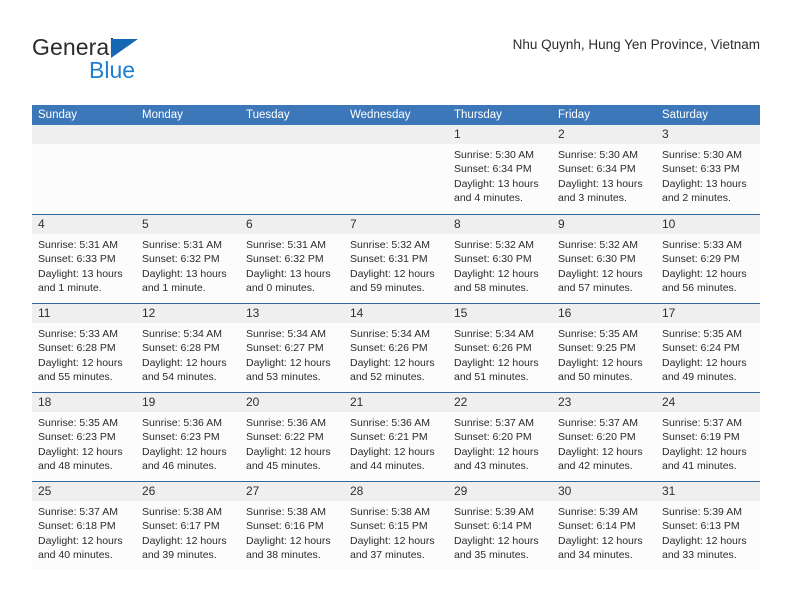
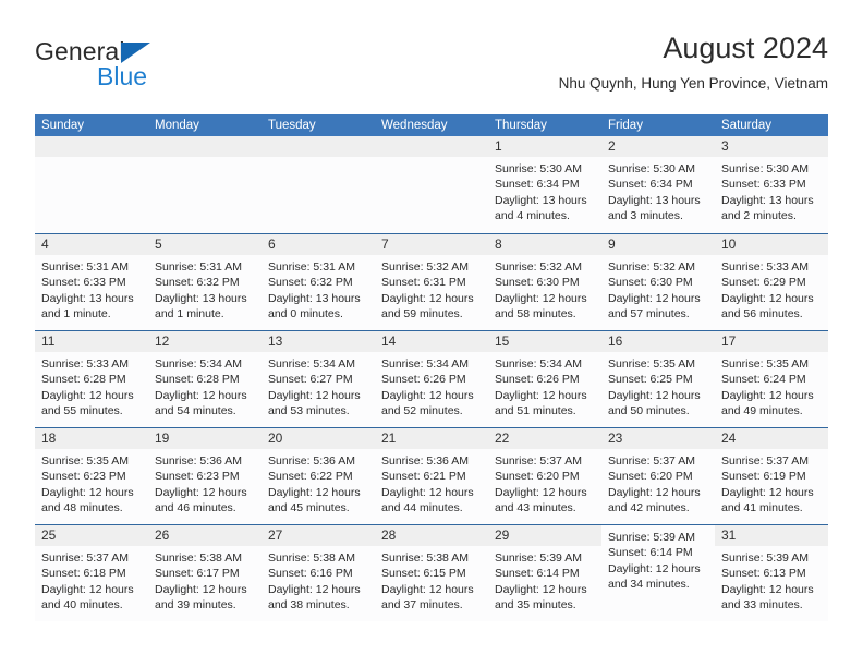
  General
  Blue
+ August 2024
  Nhu Quynh, Hung Yen Province, Vietnam
  Sunday
  Monday
  Tuesday
  Wednesday
  Thursday
  Friday
  Saturday
  1
  Sunrise: 5:30 AM
  Sunset: 6:34 PM
  Daylight: 13 hours
  and 4 minutes.
  2
  Sunrise: 5:30 AM
  Sunset: 6:34 PM
  Daylight: 13 hours
  and 3 minutes.
  3
  Sunrise: 5:30 AM
  Sunset: 6:33 PM
  Daylight: 13 hours
  and 2 minutes.
  4
  Sunrise: 5:31 AM
  Sunset: 6:33 PM
  Daylight: 13 hours
  and 1 minute.
  5
  Sunrise: 5:31 AM
  Sunset: 6:32 PM
  Daylight: 13 hours
  and 1 minute.
  6
  Sunrise: 5:31 AM
  Sunset: 6:32 PM
  Daylight: 13 hours
  and 0 minutes.
  7
  Sunrise: 5:32 AM
  Sunset: 6:31 PM
  Daylight: 12 hours
  and 59 minutes.
  8
  Sunrise: 5:32 AM
  Sunset: 6:30 PM
  Daylight: 12 hours
  and 58 minutes.
  9
  Sunrise: 5:32 AM
  Sunset: 6:30 PM
  Daylight: 12 hours
  and 57 minutes.
  10
  Sunrise: 5:33 AM
  Sunset: 6:29 PM
  Daylight: 12 hours
  and 56 minutes.
  11
  Sunrise: 5:33 AM
  Sunset: 6:28 PM
  Daylight: 12 hours
  and 55 minutes.
  12
  Sunrise: 5:34 AM
  Sunset: 6:28 PM
  Daylight: 12 hours
  and 54 minutes.
  13
  Sunrise: 5:34 AM
  Sunset: 6:27 PM
  Daylight: 12 hours
  and 53 minutes.
  14
  Sunrise: 5:34 AM
  Sunset: 6:26 PM
  Daylight: 12 hours
  and 52 minutes.
  15
  Sunrise: 5:34 AM
  Sunset: 6:26 PM
  Daylight: 12 hours
  and 51 minutes.
  16
  Sunrise: 5:35 AM
- Sunset: 9:25 PM
+ Sunset: 6:25 PM
  Daylight: 12 hours
  and 50 minutes.
  17
  Sunrise: 5:35 AM
  Sunset: 6:24 PM
  Daylight: 12 hours
  and 49 minutes.
  18
  Sunrise: 5:35 AM
  Sunset: 6:23 PM
  Daylight: 12 hours
  and 48 minutes.
  19
  Sunrise: 5:36 AM
  Sunset: 6:23 PM
  Daylight: 12 hours
  and 46 minutes.
  20
  Sunrise: 5:36 AM
  Sunset: 6:22 PM
  Daylight: 12 hours
  and 45 minutes.
  21
  Sunrise: 5:36 AM
  Sunset: 6:21 PM
  Daylight: 12 hours
  and 44 minutes.
  22
  Sunrise: 5:37 AM
  Sunset: 6:20 PM
  Daylight: 12 hours
  and 43 minutes.
  23
  Sunrise: 5:37 AM
  Sunset: 6:20 PM
  Daylight: 12 hours
  and 42 minutes.
  24
  Sunrise: 5:37 AM
  Sunset: 6:19 PM
  Daylight: 12 hours
  and 41 minutes.
  25
  Sunrise: 5:37 AM
  Sunset: 6:18 PM
  Daylight: 12 hours
  and 40 minutes.
  26
  Sunrise: 5:38 AM
  Sunset: 6:17 PM
  Daylight: 12 hours
  and 39 minutes.
  27
  Sunrise: 5:38 AM
  Sunset: 6:16 PM
  Daylight: 12 hours
  and 38 minutes.
  28
  Sunrise: 5:38 AM
  Sunset: 6:15 PM
  Daylight: 12 hours
  and 37 minutes.
  29
  Sunrise: 5:39 AM
  Sunset: 6:14 PM
  Daylight: 12 hours
  and 35 minutes.
- 30
  Sunrise: 5:39 AM
  Sunset: 6:14 PM
  Daylight: 12 hours
  and 34 minutes.
  31
  Sunrise: 5:39 AM
  Sunset: 6:13 PM
  Daylight: 12 hours
  and 33 minutes.
